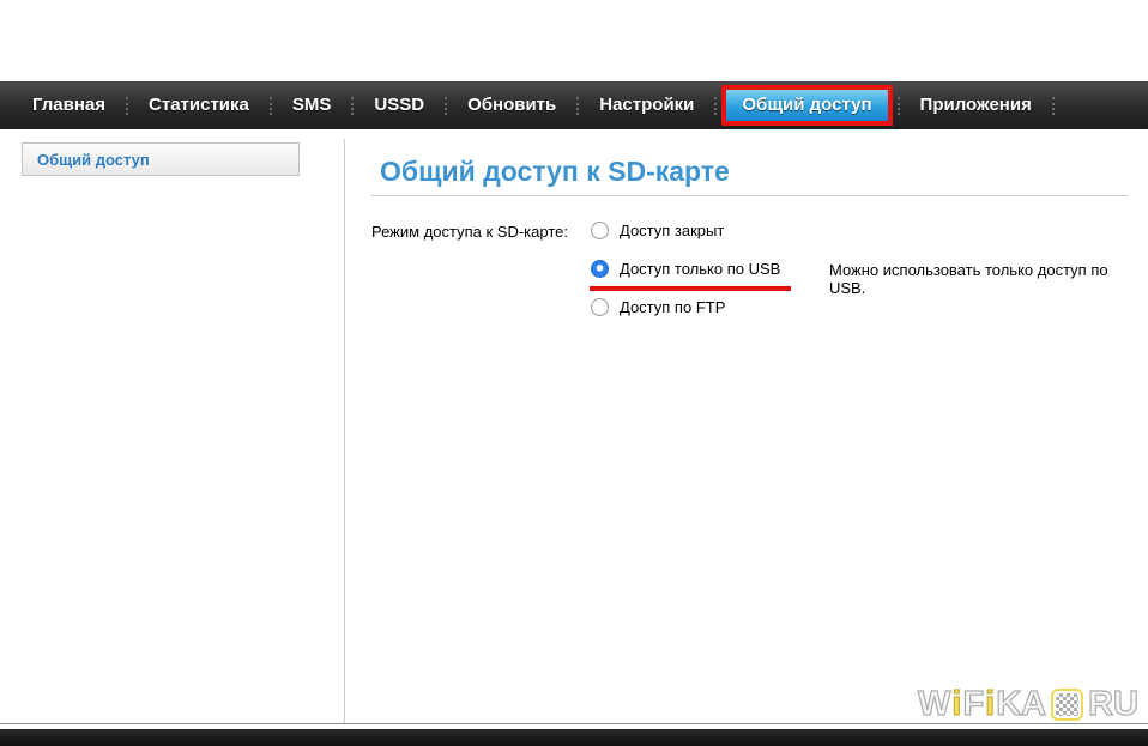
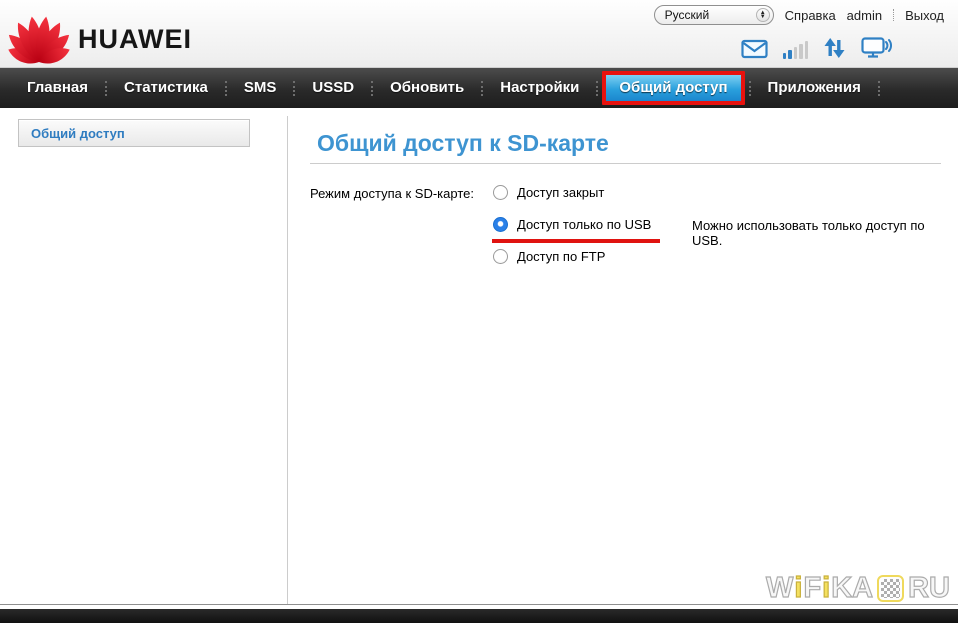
+ HUAWEI
+ Русский
+ Справка
+ admin
+ Выход
  Главная
  Статистика
  SMS
  USSD
  Обновить
  Настройки
  Общий доступ
  Приложения
  Общий доступ
  Общий доступ к SD-карте
  Режим доступа к SD-карте:
  Доступ закрыт
  Доступ только по USB
  Доступ по FTP
  Можно использовать только доступ по USB.
  W
  i
  F
  i
  KA
  RU
